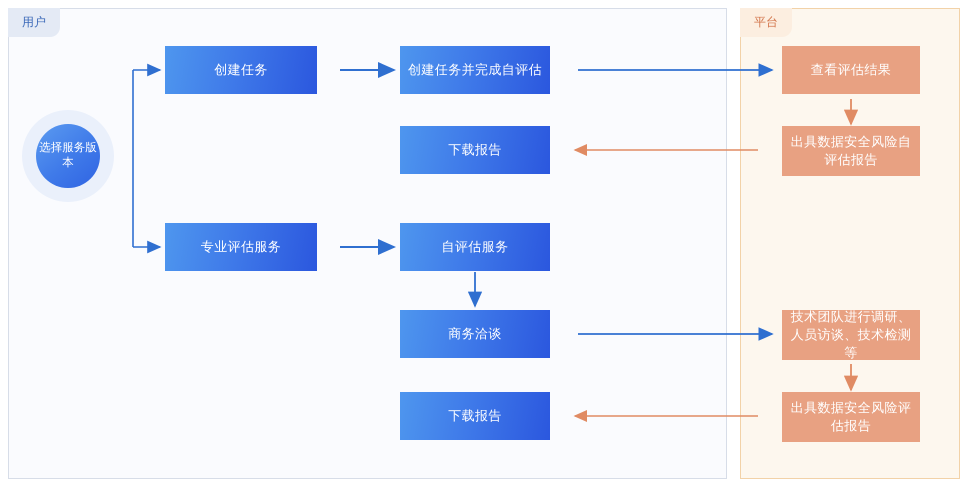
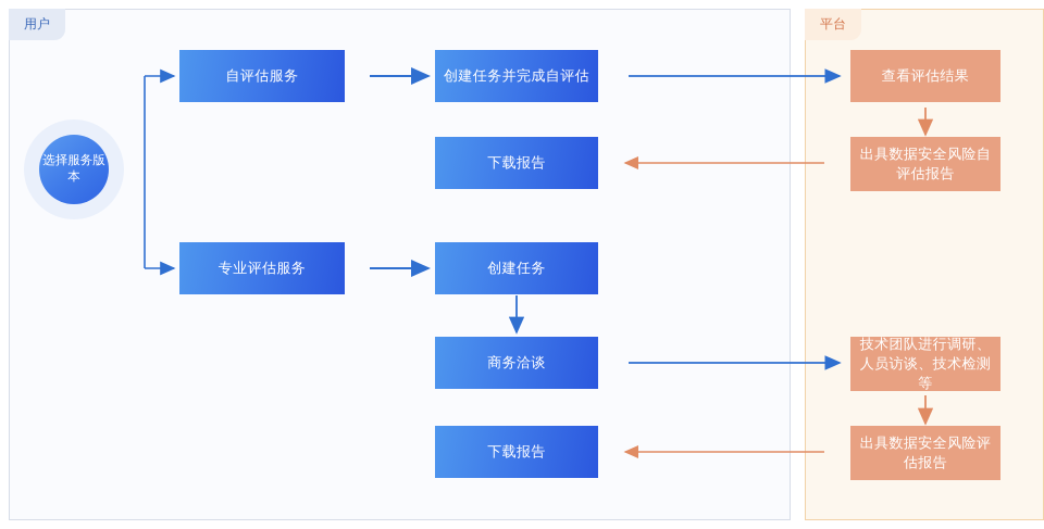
  用户
  平台
  选择服务版本
- 创建任务
+ 自评估服务
  创建任务并完成自评估
  下载报告
  专业评估服务
- 自评估服务
+ 创建任务
  商务洽谈
  下载报告
  查看评估结果
  出具数据安全风险自评估报告
  技术团队进行调研、人员访谈、技术检测等
  出具数据安全风险评估报告
